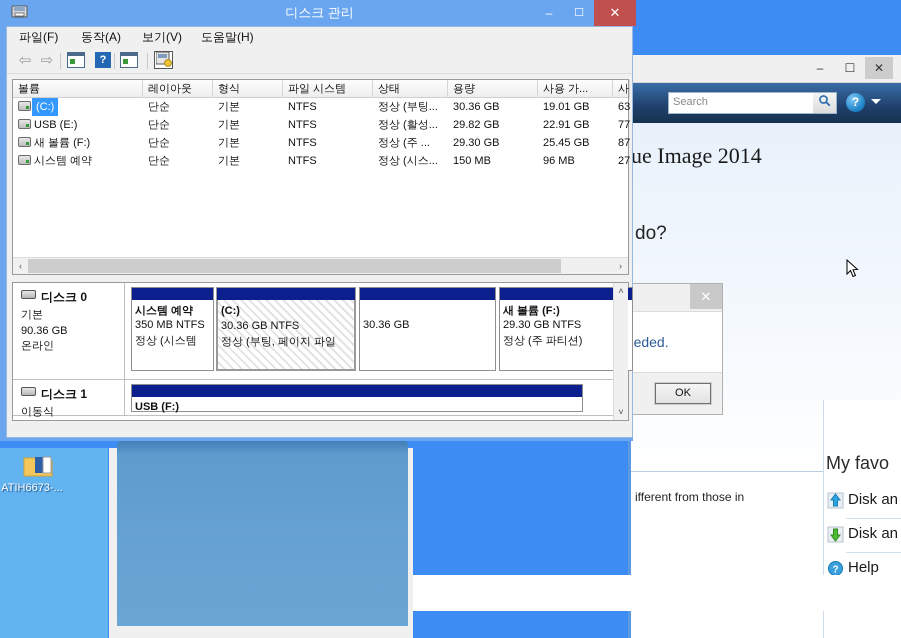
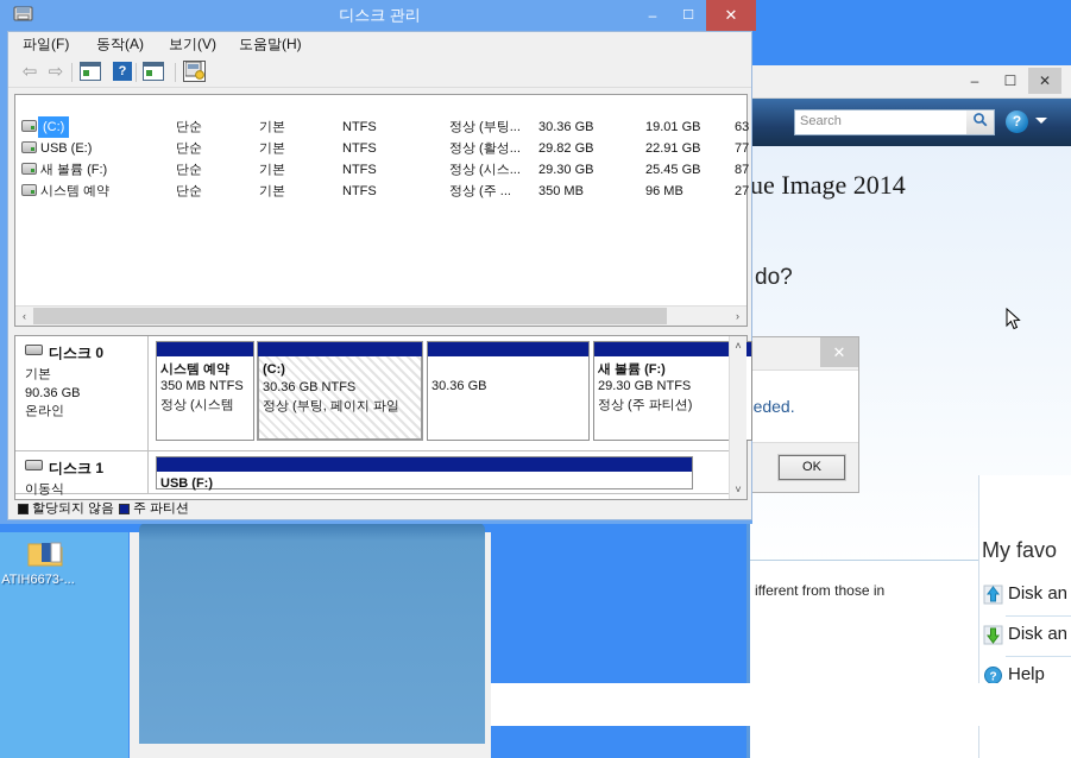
  ATIH6673-...
  –
  ☐
  ✕
  Search
  ?
  ue Image 2014
  do?
  ifferent from those in
  My favo
  Disk an
  Disk an
  ?
  Help
  ✕
  OK
  디스크 관리
  –
  ☐
  ✕
  파일(F)
  동작(A)
  보기(V)
  도움말(H)
  ⇦
  ⇨
  ?
- 볼륨
- 레이아웃
- 형식
- 파일 시스템
- 상태
- 용량
- 사용 가...
- 사
  (C:)
  단순
  기본
  NTFS
  정상 (부팅...
  30.36 GB
  19.01 GB
  63
  USB (E:)
  단순
  기본
  NTFS
  정상 (활성...
  29.82 GB
  22.91 GB
  77
  새 볼륨 (F:)
  단순
  기본
  NTFS
- 정상 (주 ...
+ 정상 (시스...
  29.30 GB
  25.45 GB
  87
  시스템 예약
  단순
  기본
  NTFS
- 정상 (시스...
+ 정상 (주 ...
- 150 MB
+ 350 MB
  96 MB
  27
  ‹
  ›
  디스크 0
  기본
  90.36 GB
  온라인
  시스템 예약
  350 MB NTFS
  정상 (시스템
  (C:)
  30.36 GB NTFS
  정상 (부팅, 페이지 파일
  30.36 GB
  새 볼륨 (F:)
  29.30 GB NTFS
  정상 (주 파티션)
  디스크 1
  이동식
  USB (F:)
  ˄
  ˅
+ 할당되지 않음
+ 주 파티션
